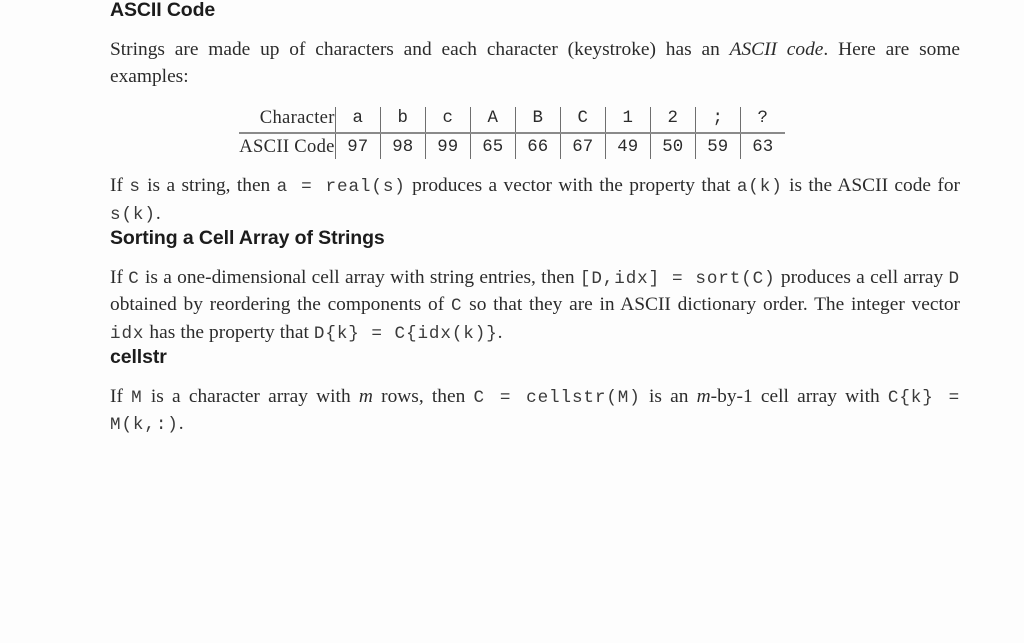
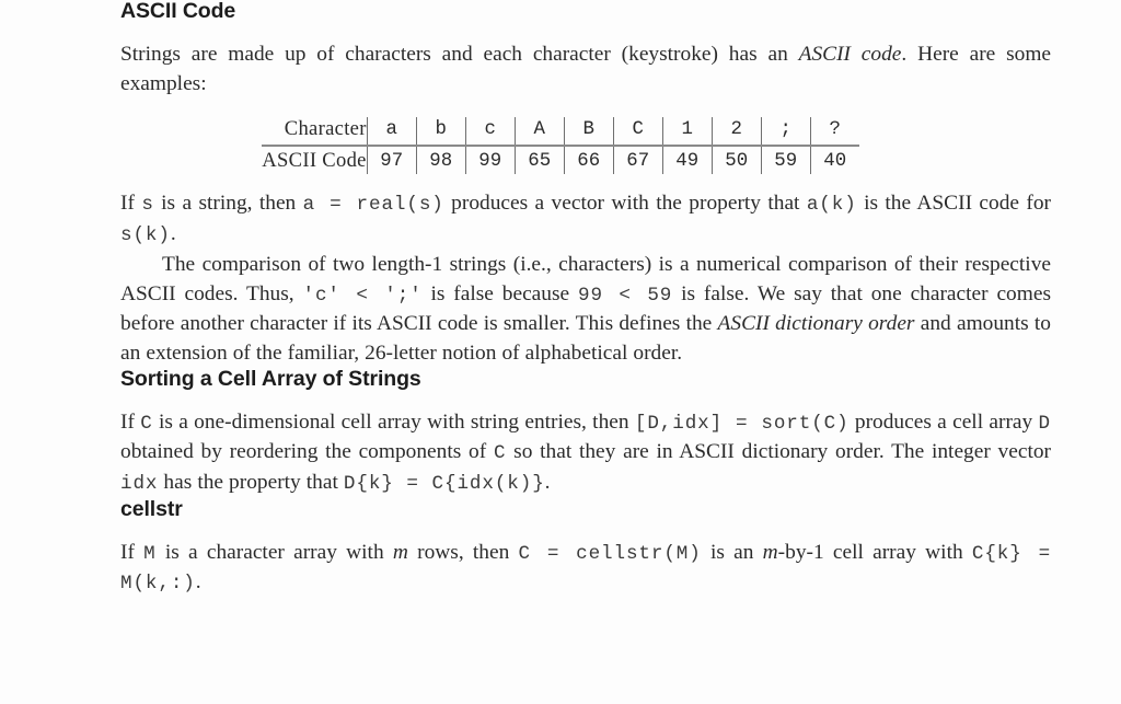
  ASCII Code
  Strings are made up of characters and each character (keystroke) has an ASCII code. Here are some examples:
  Character	a	b	c	A	B	C	1	2	;	?
- ASCII Code	97	98	99	65	66	67	49	50	59	63
+ ASCII Code	97	98	99	65	66	67	49	50	59	40
  If s is a string, then a = real(s) produces a vector with the property that a(k) is the ASCII code for s(k).
+ The comparison of two length-1 strings (i.e., characters) is a numerical comparison of their respective ASCII codes. Thus, 'c' < ';' is false because 99 < 59 is false. We say that one character comes before another character if its ASCII code is smaller. This defines the ASCII dictionary order and amounts to an extension of the familiar, 26-letter notion of alphabetical order.
  Sorting a Cell Array of Strings
  If C is a one-dimensional cell array with string entries, then [D,idx] = sort(C) produces a cell array D obtained by reordering the components of C so that they are in ASCII dictionary order. The integer vector idx has the property that D{k} = C{idx(k)}.
  cellstr
  If M is a character array with m rows, then C = cellstr(M) is an m-by-1 cell array with C{k} = M(k,:).
